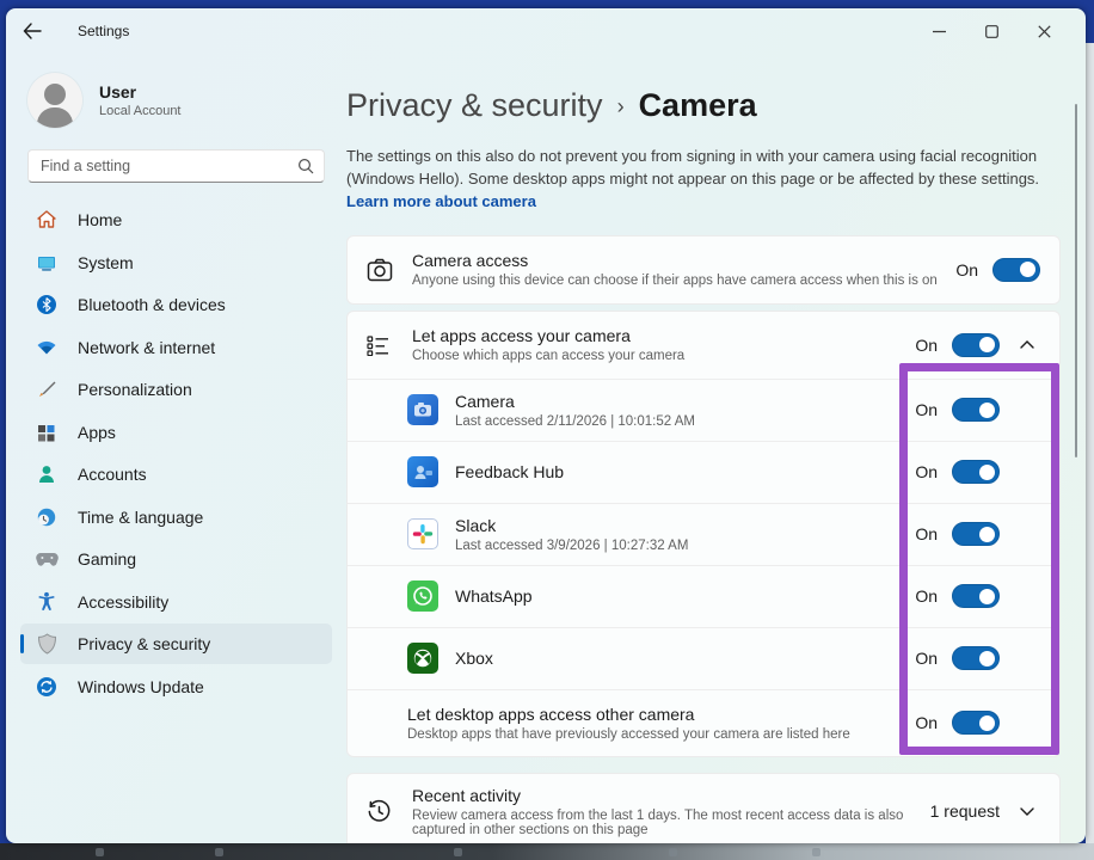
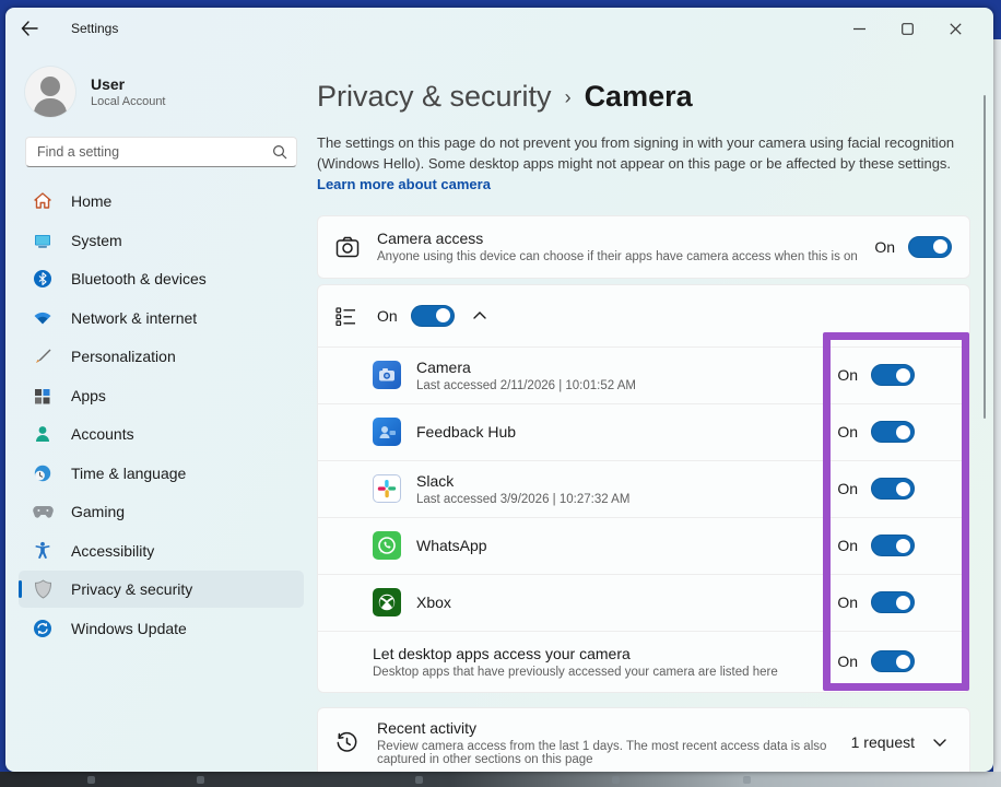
  Settings
  User
  Local Account
  Find a setting
  Home
  System
  Bluetooth & devices
  Network & internet
  Personalization
  Apps
  Accounts
  Time & language
  Gaming
  Accessibility
  Privacy & security
  Windows Update
  Privacy & security
  ›
  Camera
- The settings on this also do not prevent you from signing in with your camera using facial recognition (Windows Hello). Some desktop apps might not appear on this page or be affected by these settings. Learn more about camera
+ The settings on this page do not prevent you from signing in with your camera using facial recognition (Windows Hello). Some desktop apps might not appear on this page or be affected by these settings. Learn more about camera
  Camera access
  Anyone using this device can choose if their apps have camera access when this is on
  On
- Let apps access your camera
- Choose which apps can access your camera
  On
  Camera
  Last accessed 2/11/2026 | 10:01:52 AM
  On
  Feedback Hub
  On
  Slack
  Last accessed 3/9/2026 | 10:27:32 AM
  On
  WhatsApp
  On
  Xbox
  On
- Let desktop apps access other camera
+ Let desktop apps access your camera
  Desktop apps that have previously accessed your camera are listed here
  On
  Recent activity
  Review camera access from the last 1 days. The most recent access data is also captured in other sections on this page
  1 request
